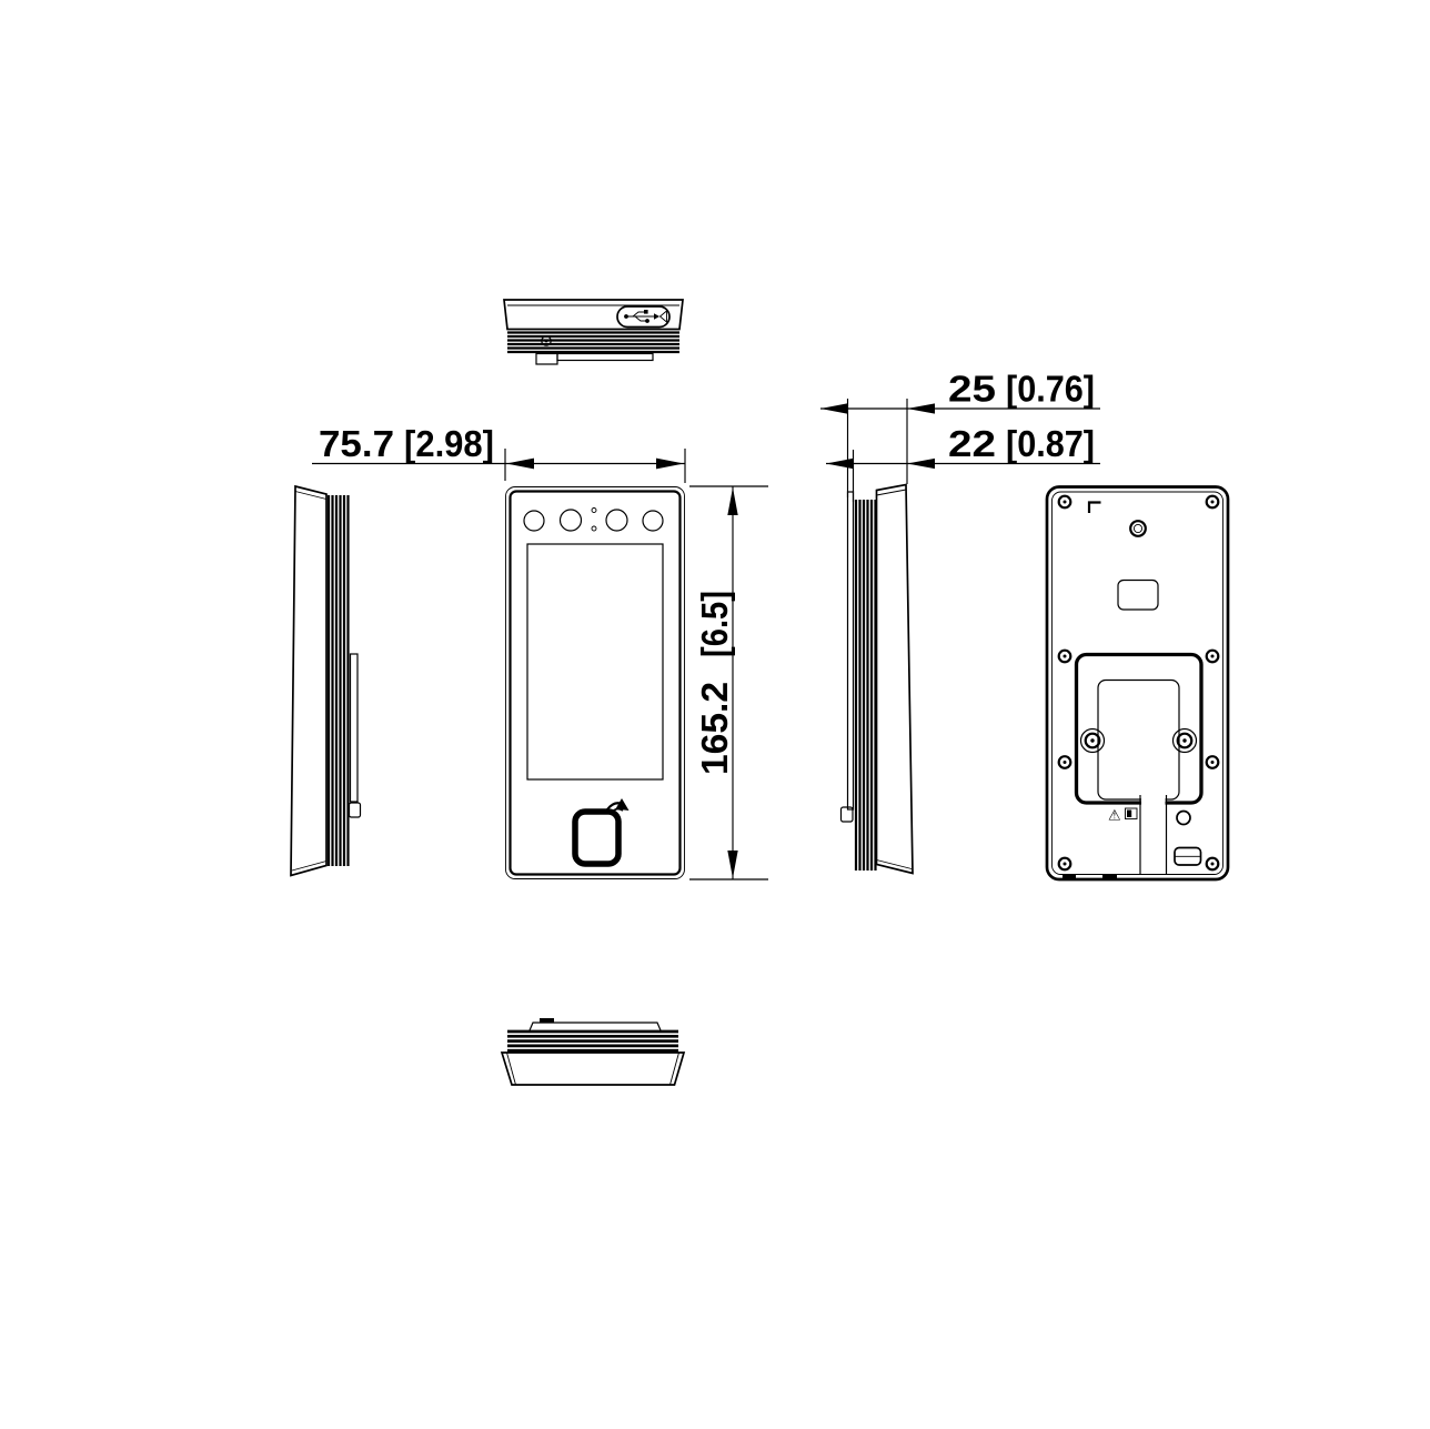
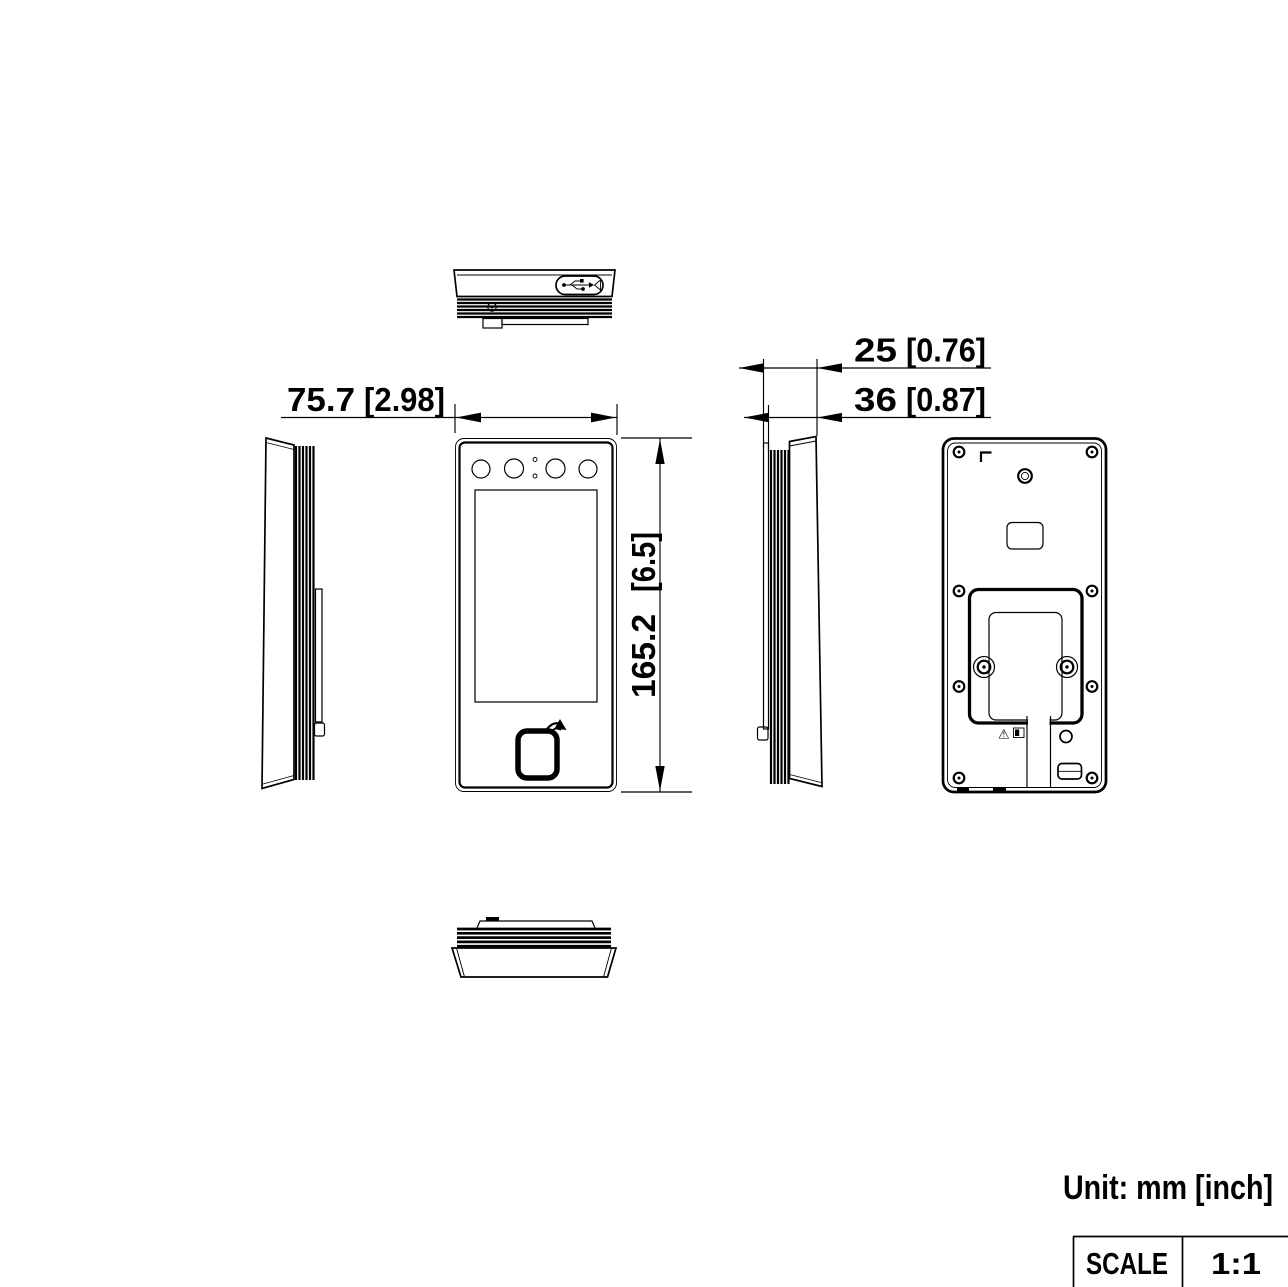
  ⚠
  75.7
  [2.98]
  25
  [0.76]
- 22
+ 36
  [0.87]
+ Unit: mm [inch]
+ SCALE
+ 1:1
